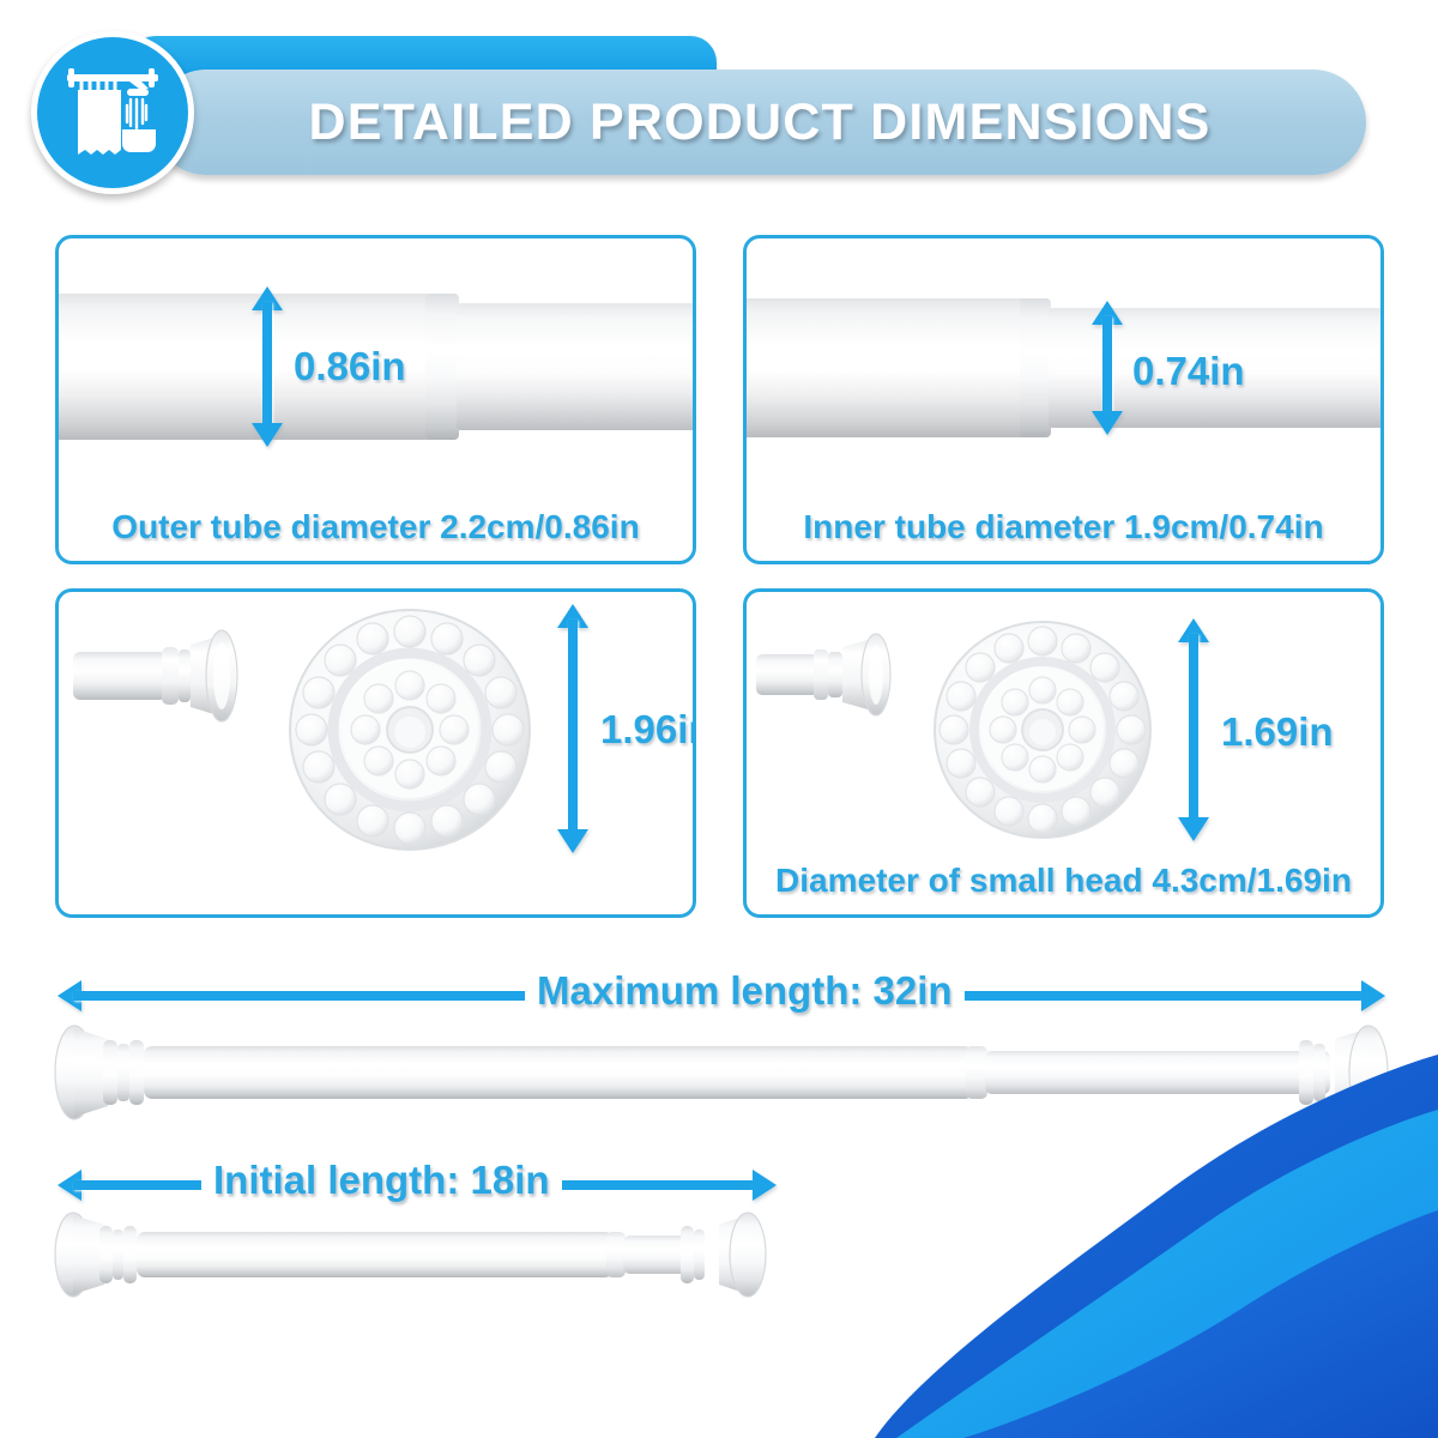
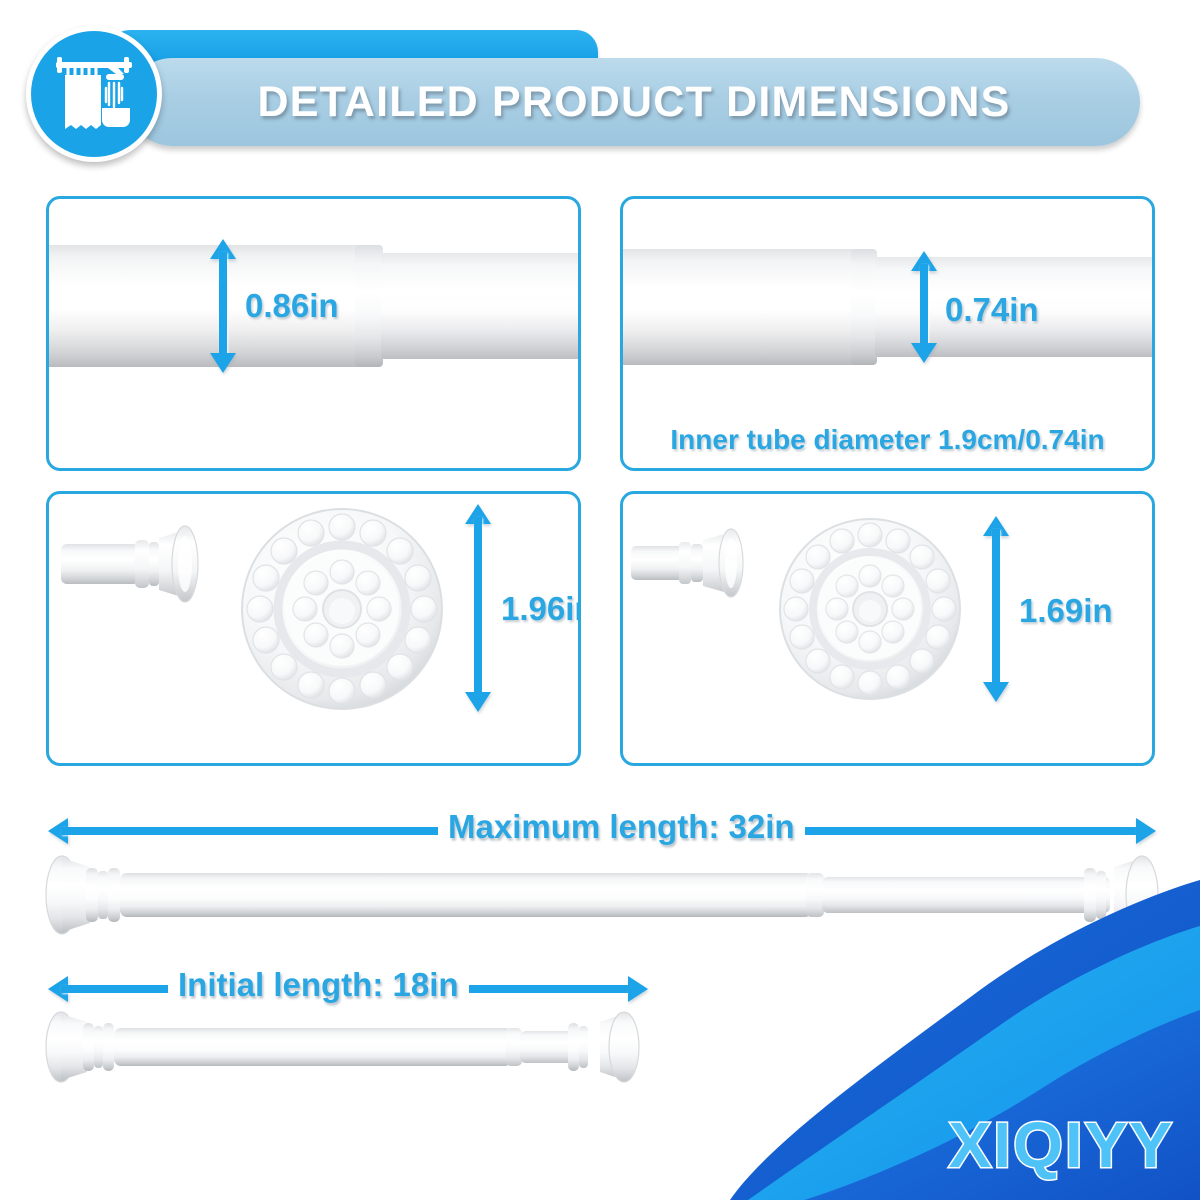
  DETAILED PRODUCT DIMENSIONS
  0.86in
- Outer tube diameter 2.2cm/0.86in
  0.74in
  Inner tube diameter 1.9cm/0.74in
  1.96i
  1.69in
- Diameter of small head 4.3cm/1.69in
  Maximum length: 32in
  Initial length: 18in
+ XIQIYY
